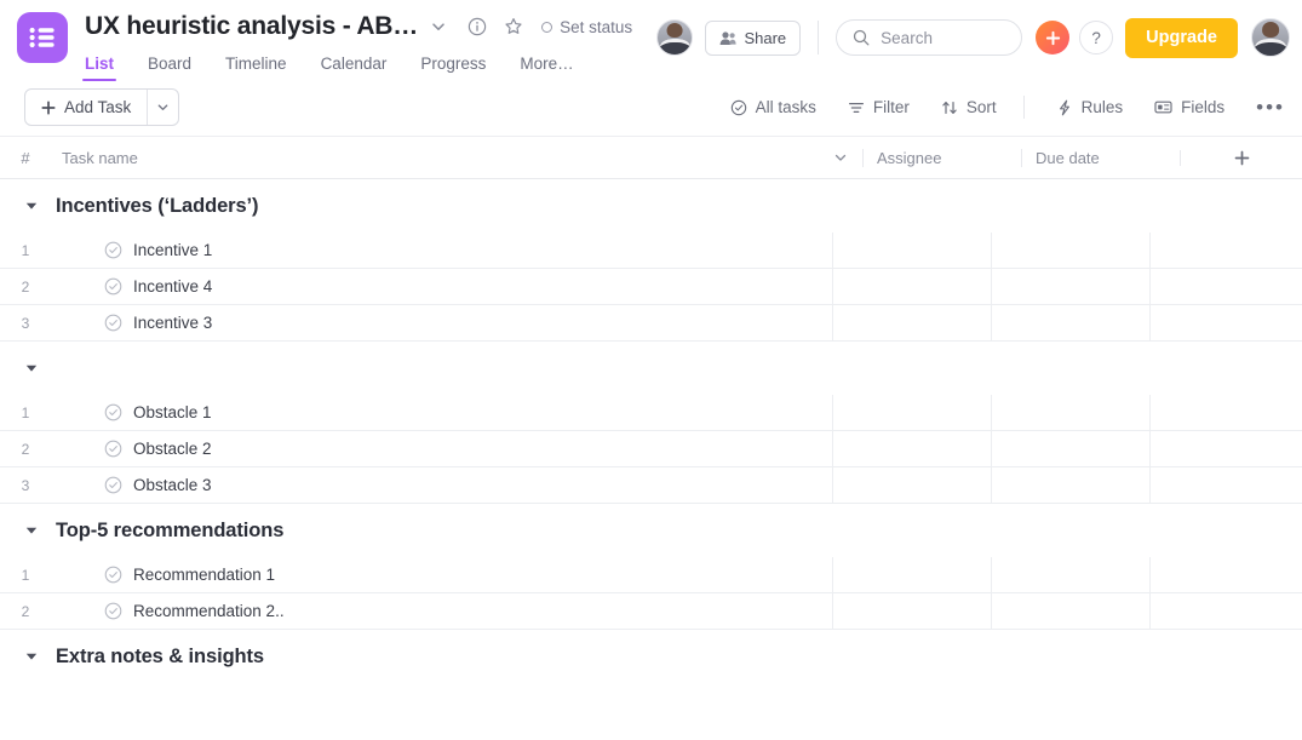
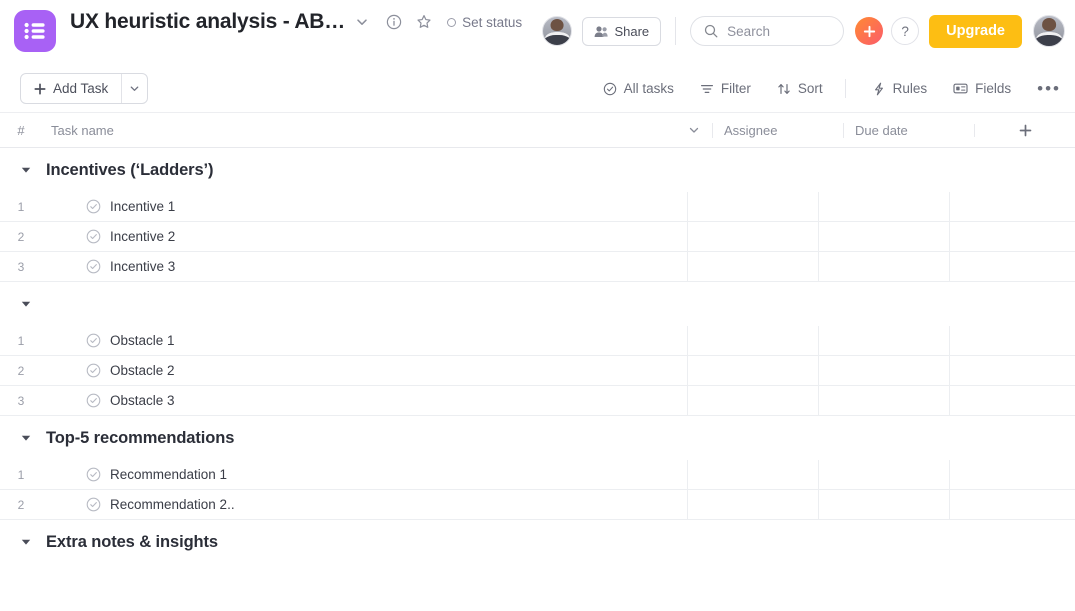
  UX heuristic analysis - AB…
  Set status
- List
- Board
- Timeline
- Calendar
- Progress
- More…
  Share
  Search
  ?
  Upgrade
  Add Task
  All tasks
  Filter
  Sort
  Rules
  Fields
  •••
  #
  Task name
  Assignee
  Due date
  Incentives (‘Ladders’)
  1
  Incentive 1
  2
- Incentive 4
+ Incentive 2
  3
  Incentive 3
  1
  Obstacle 1
  2
  Obstacle 2
  3
  Obstacle 3
  Top-5 recommendations
  1
  Recommendation 1
  2
  Recommendation 2..
  Extra notes & insights
